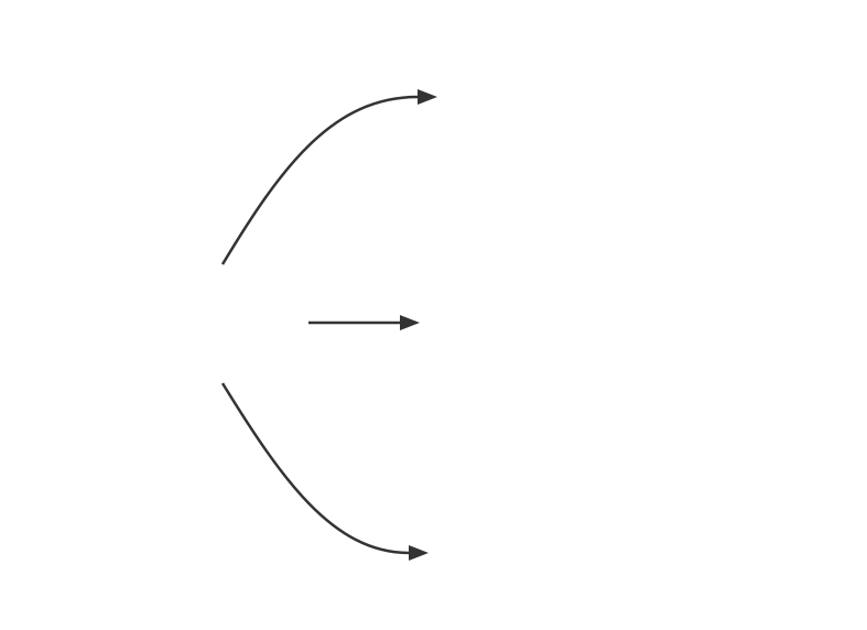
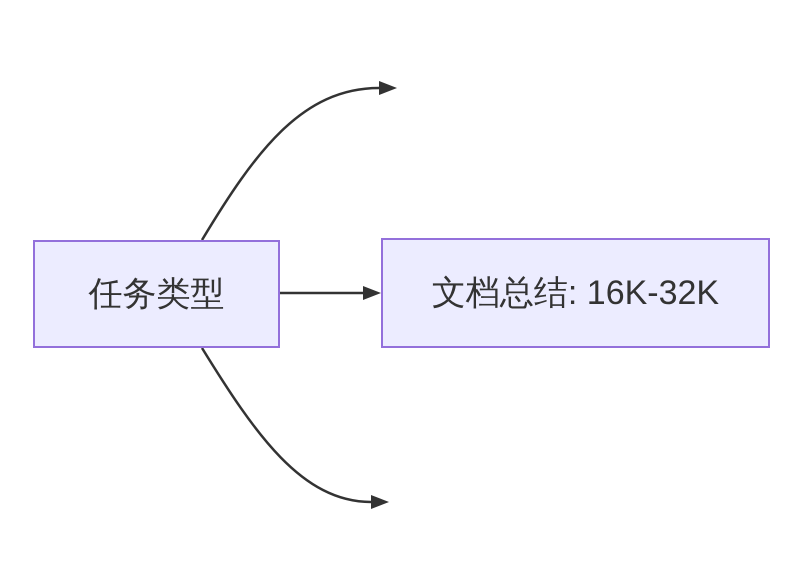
+ 任务类型
+ 文档总结: 16K-32K
